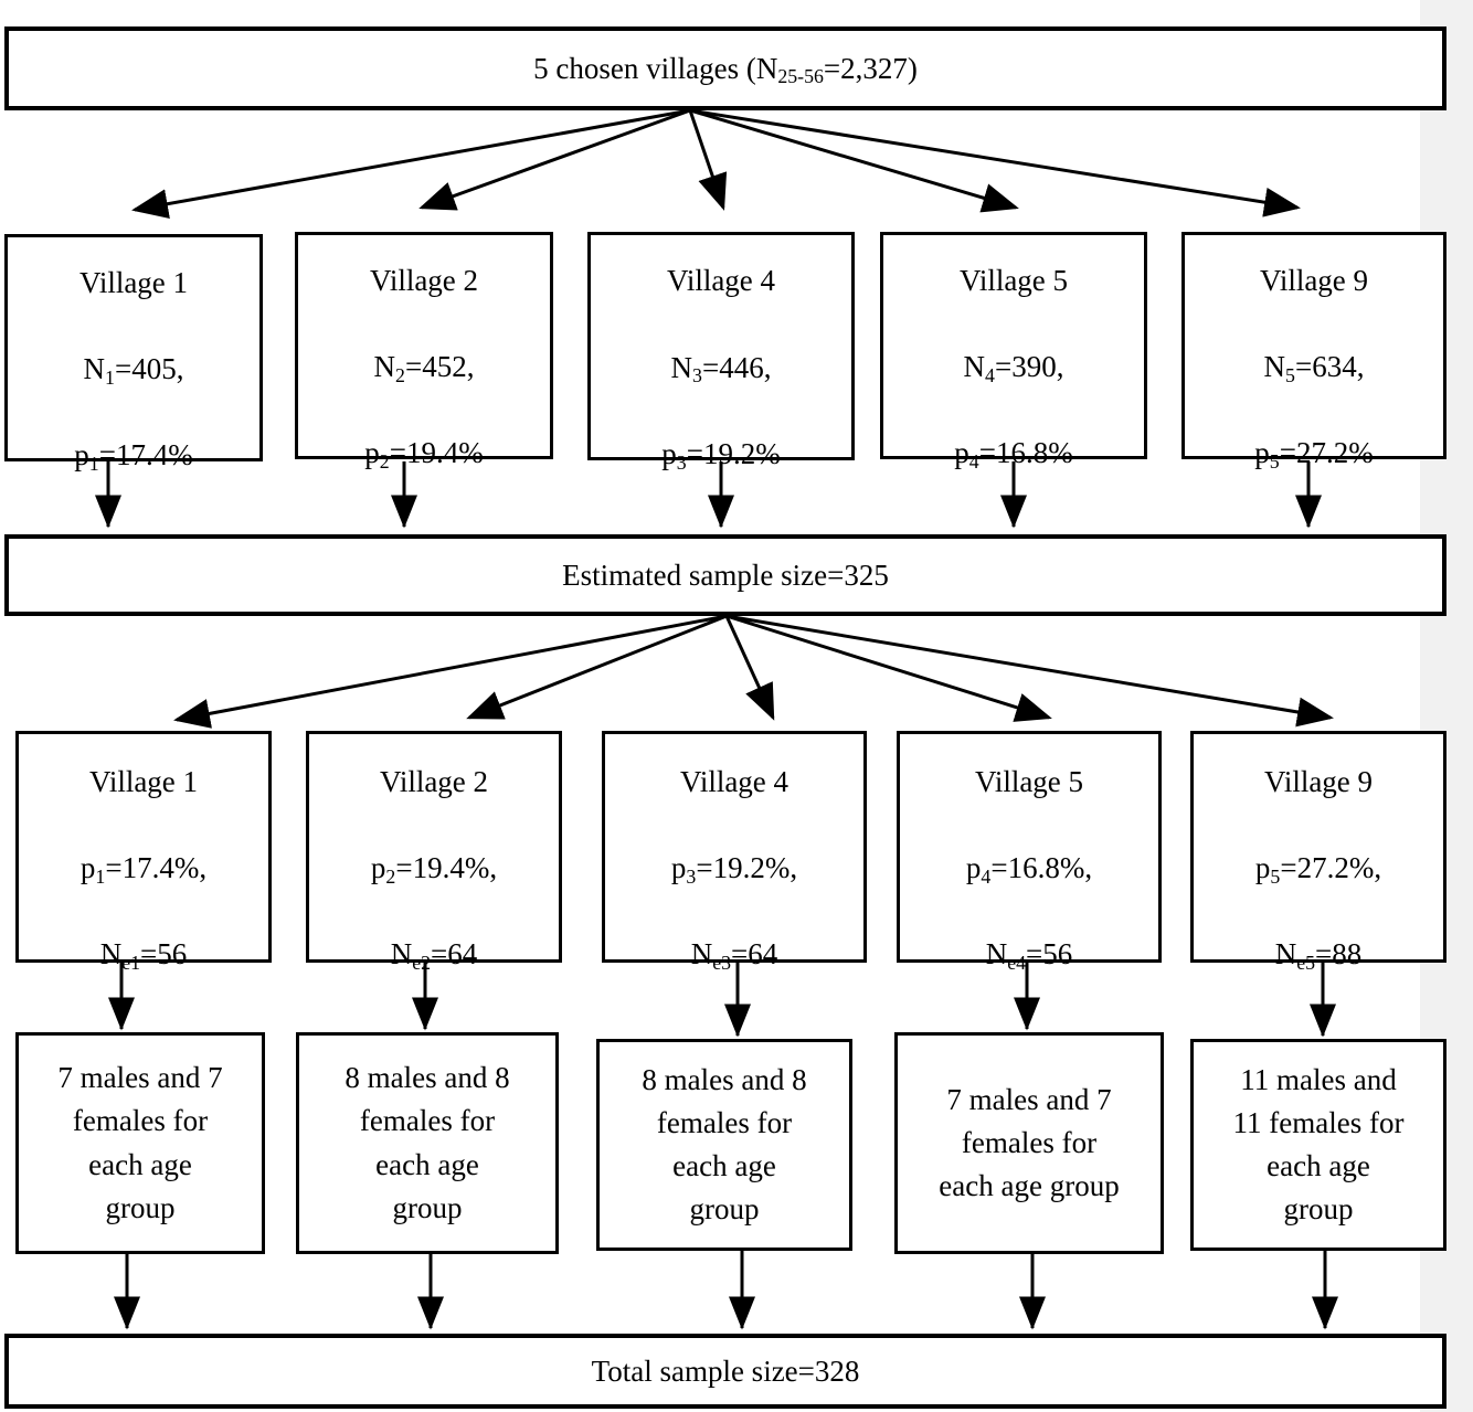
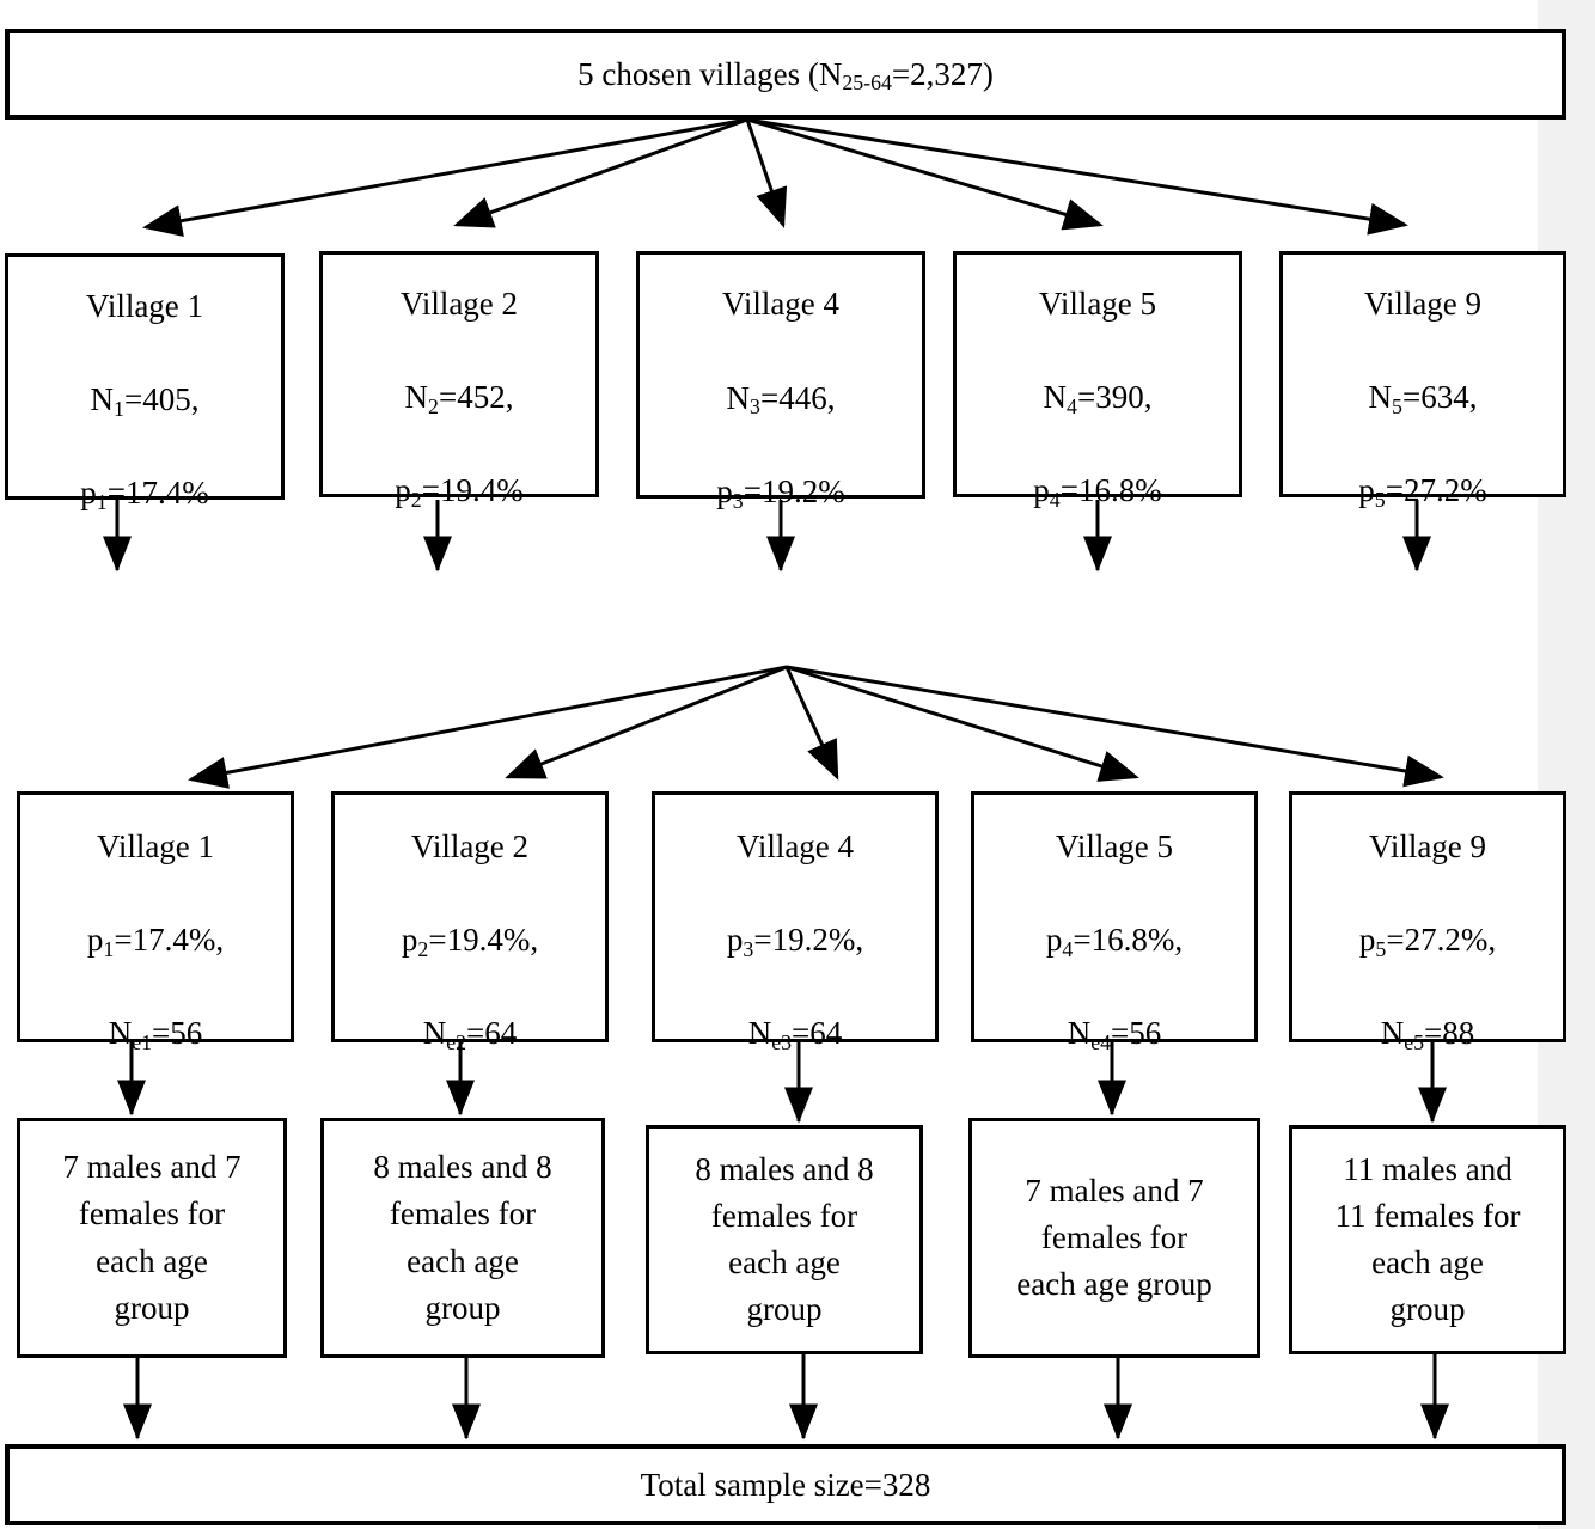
- 5 chosen villages (N25-56=2,327)
+ 5 chosen villages (N25-64=2,327)
  Village 1
  N1=405,
  p1=17.4%
  Village 2
  N2=452,
  p2=19.4%
  Village 4
  N3=446,
  p3=19.2%
  Village 5
  N4=390,
  p4=16.8%
  Village 9
  N5=634,
  p5=27.2%
- Estimated sample size=325
  Village 1
  p1=17.4%,
  Ne1=56
  Village 2
  p2=19.4%,
  Ne2=64
  Village 4
  p3=19.2%,
  Ne3=64
  Village 5
  p4=16.8%,
  Ne4=56
  Village 9
  p5=27.2%,
  Ne5=88
  7 males and 7
  females for
  each age
  group
  8 males and 8
  females for
  each age
  group
  8 males and 8
  females for
  each age
  group
  7 males and 7
  females for
  each age group
  11 males and
  11 females for
  each age
  group
  Total sample size=328
